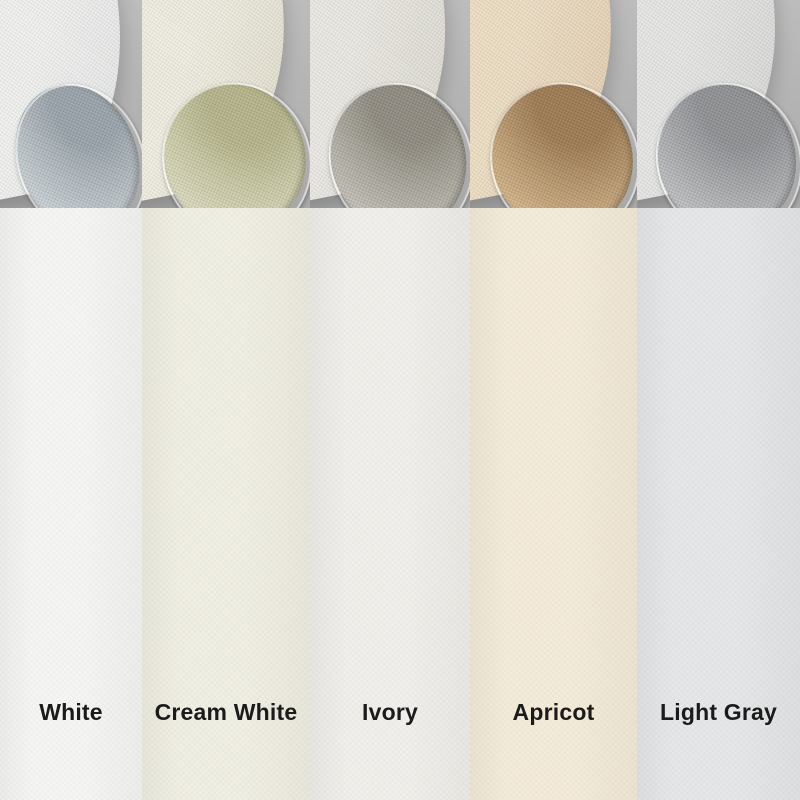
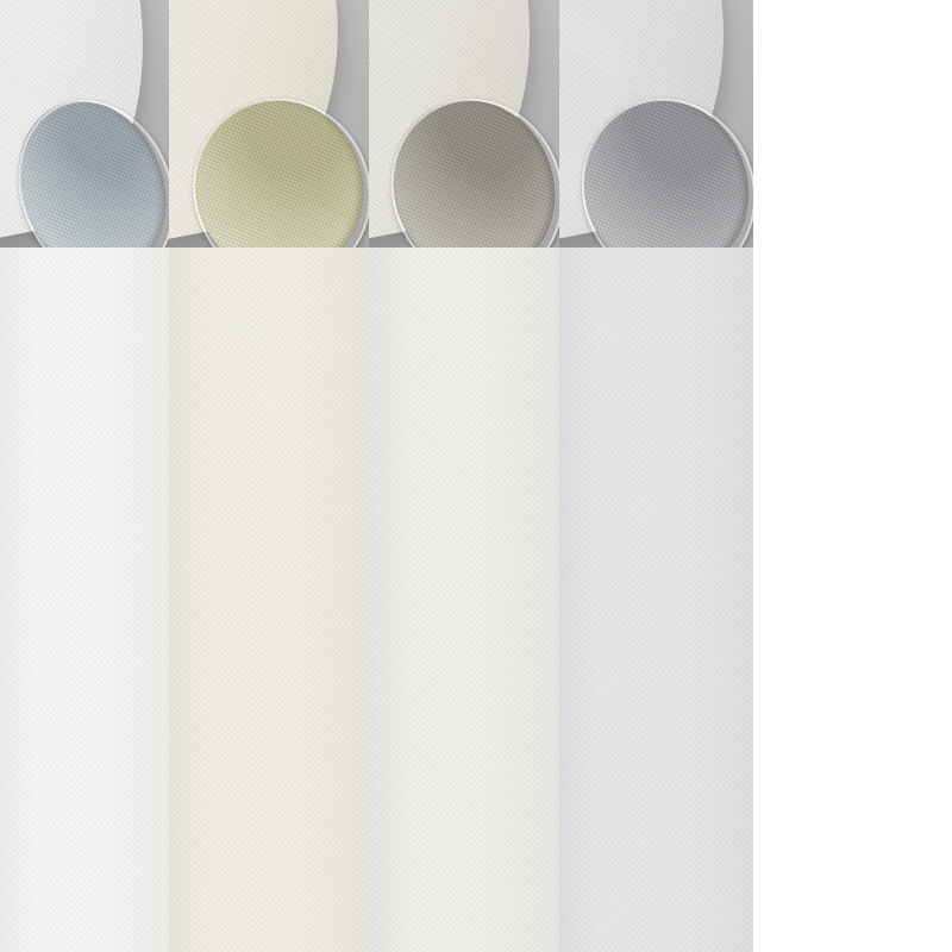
- White
- Cream White
- Ivory
- Apricot
- Light Gray
